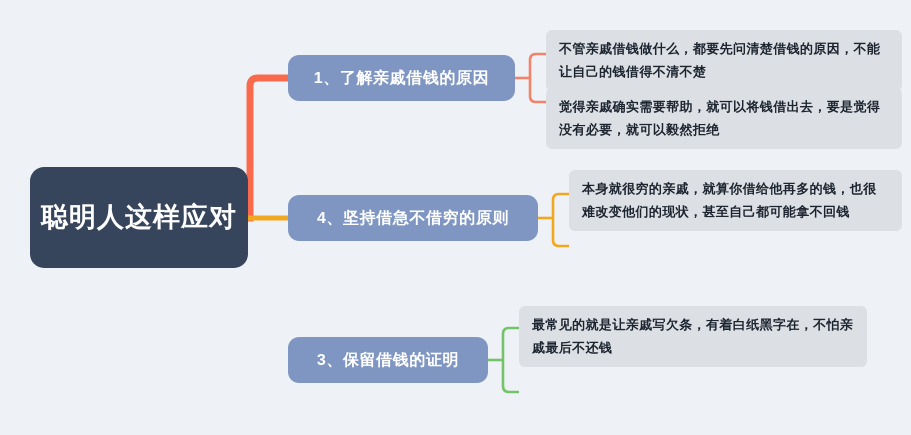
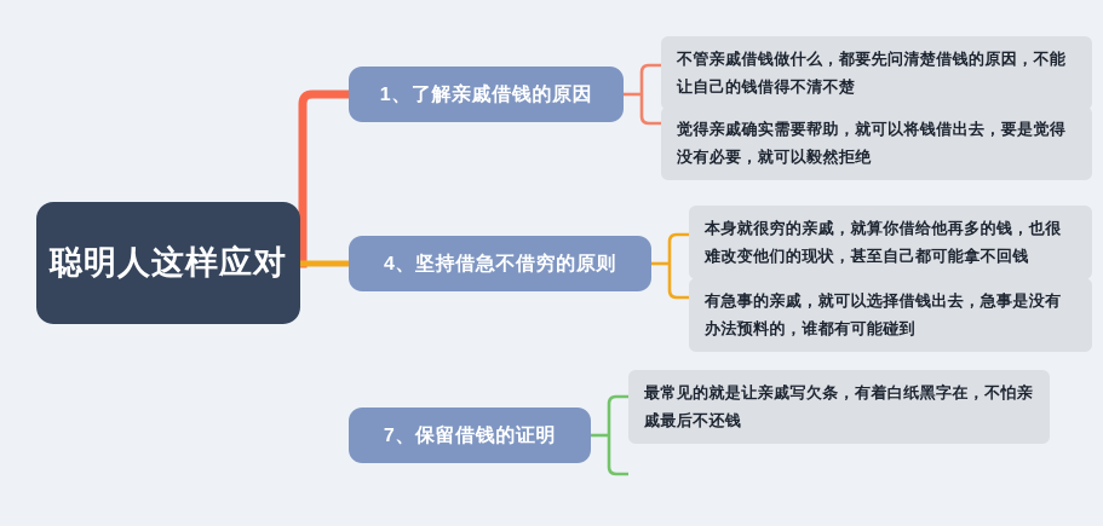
  聪明人这样应对
  1、了解亲戚借钱的原因
  4、坚持借急不借穷的原则
- 3、保留借钱的证明
+ 7、保留借钱的证明
  不管亲戚借钱做什么，都要先问清楚借钱的原因，不能让自己的钱借得不清不楚
  觉得亲戚确实需要帮助，就可以将钱借出去，要是觉得没有必要，就可以毅然拒绝
  本身就很穷的亲戚，就算你借给他再多的钱，也很难改变他们的现状，甚至自己都可能拿不回钱
+ 有急事的亲戚，就可以选择借钱出去，急事是没有办法预料的，谁都有可能碰到
  最常见的就是让亲戚写欠条，有着白纸黑字在，不怕亲戚最后不还钱
